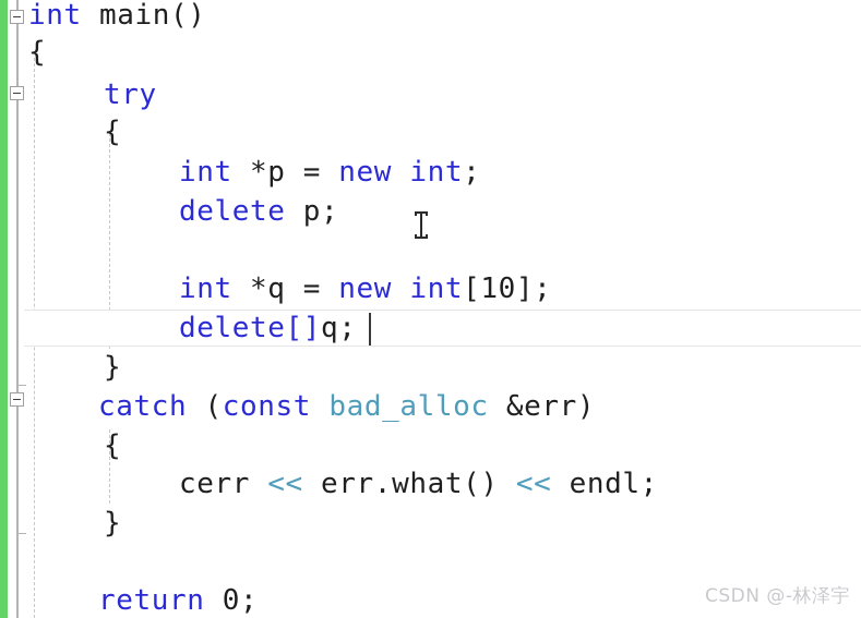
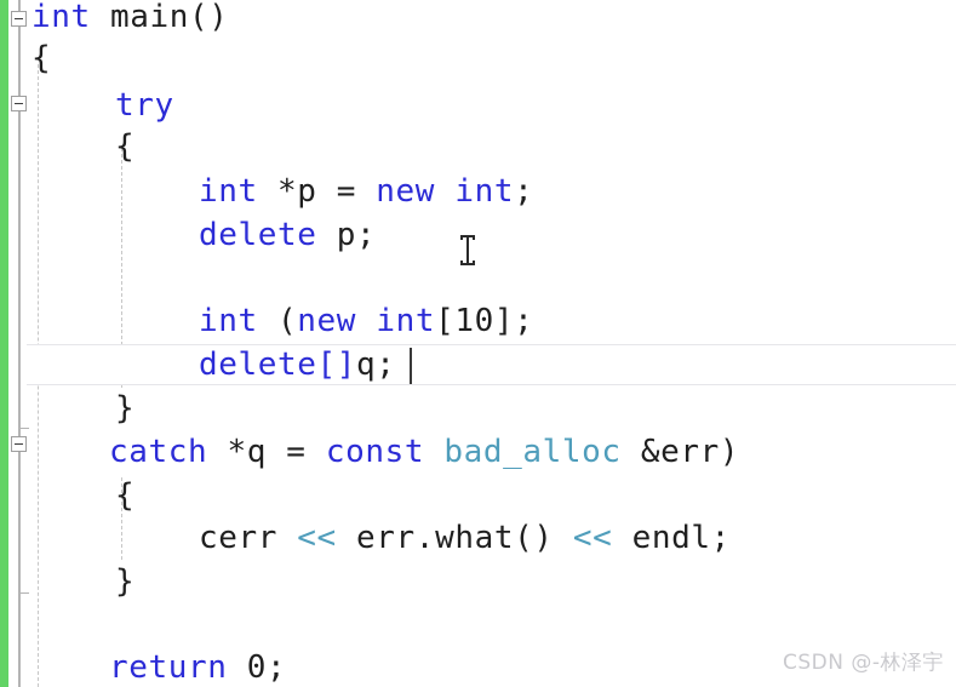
  int main()
  {
  try
  {
  int *p = new int;
  delete p;
- int *q = new int[10];
+ int (new int[10];
  delete[]q;
  }
- catch (const bad_alloc &err)
+ catch *q = const bad_alloc &err)
  {
  cerr << err.what() << endl;
  }
  return 0;
  CSDN @-林泽宇
